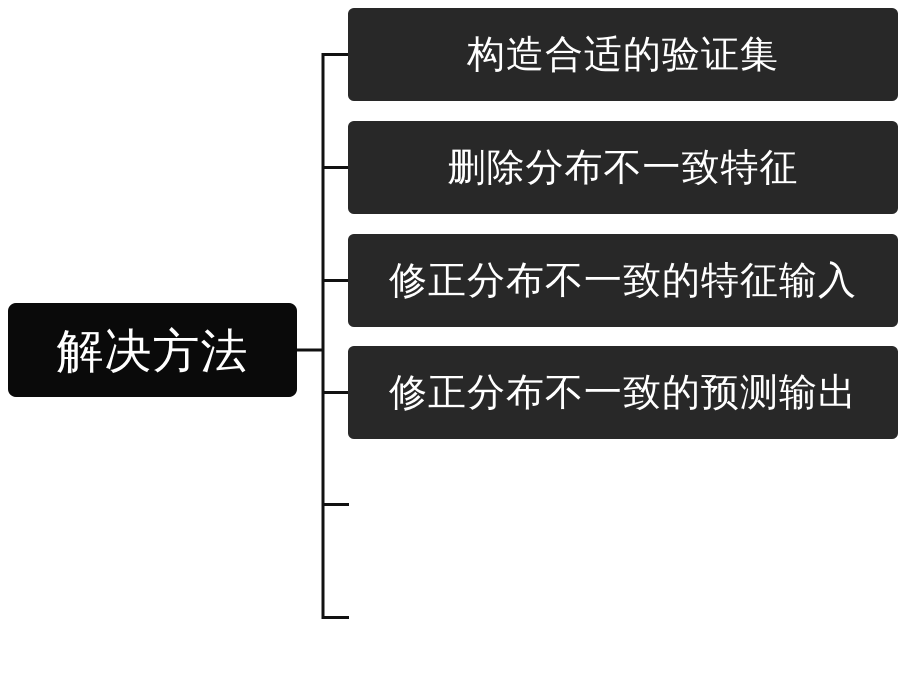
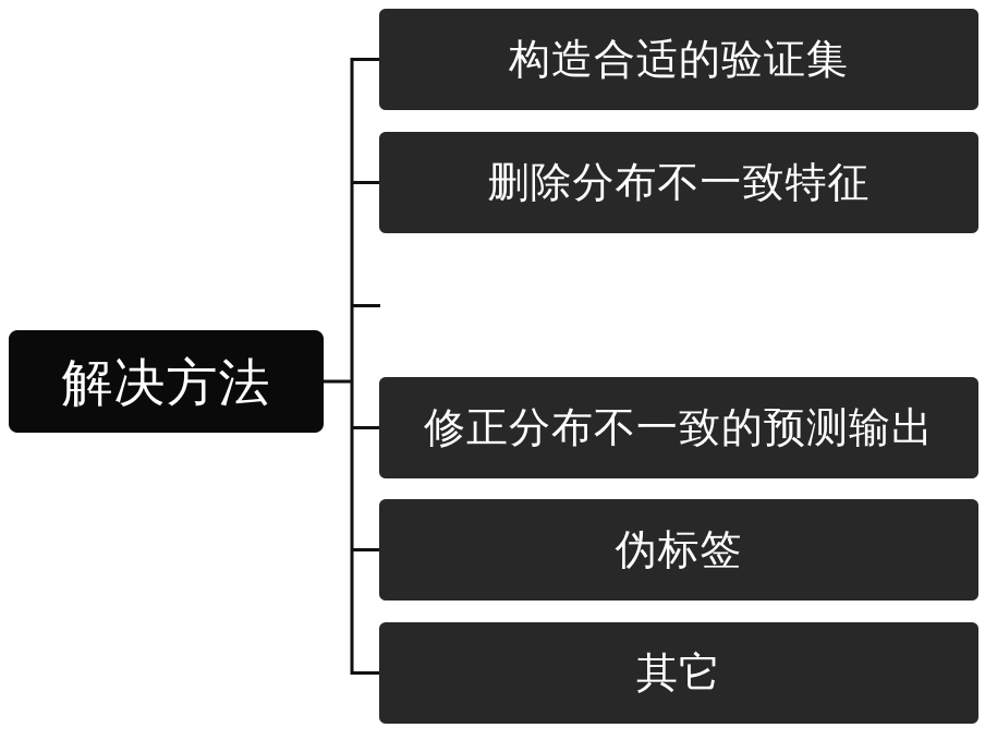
  解决方法
  构造合适的验证集
  删除分布不一致特征
- 修正分布不一致的特征输入
  修正分布不一致的预测输出
+ 伪标签
+ 其它
